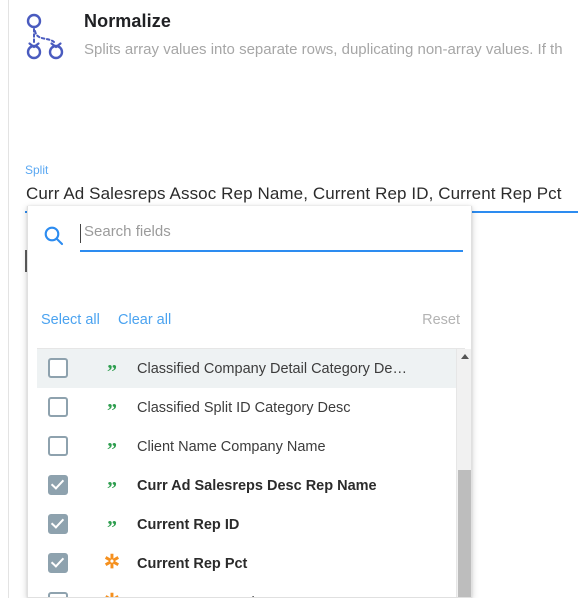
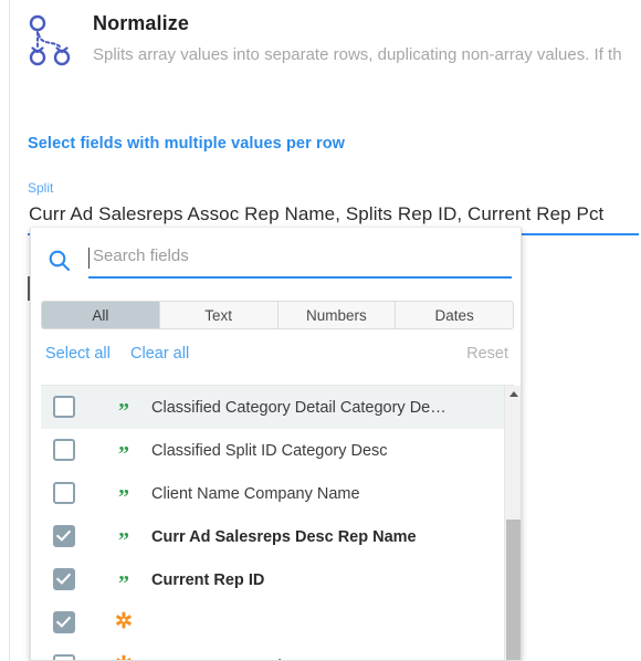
  Normalize
  Splits array values into separate rows, duplicating non-array values. If th
+ Select fields with multiple values per row
  Split
- Curr Ad Salesreps Assoc Rep Name, Current Rep ID, Current Rep Pct
+ Curr Ad Salesreps Assoc Rep Name, Splits Rep ID, Current Rep Pct
  Search fields
+ All
+ Text
+ Numbers
+ Dates
  Select all
  Clear all
  Reset
  ”
- Classified Company Detail Category De…
+ Classified Category Detail Category De…
  ”
  Classified Split ID Category Desc
  ”
  Client Name Company Name
  ”
  Curr Ad Salesreps Desc Rep Name
  ”
  Current Rep ID
  ✲
- Current Rep Pct
